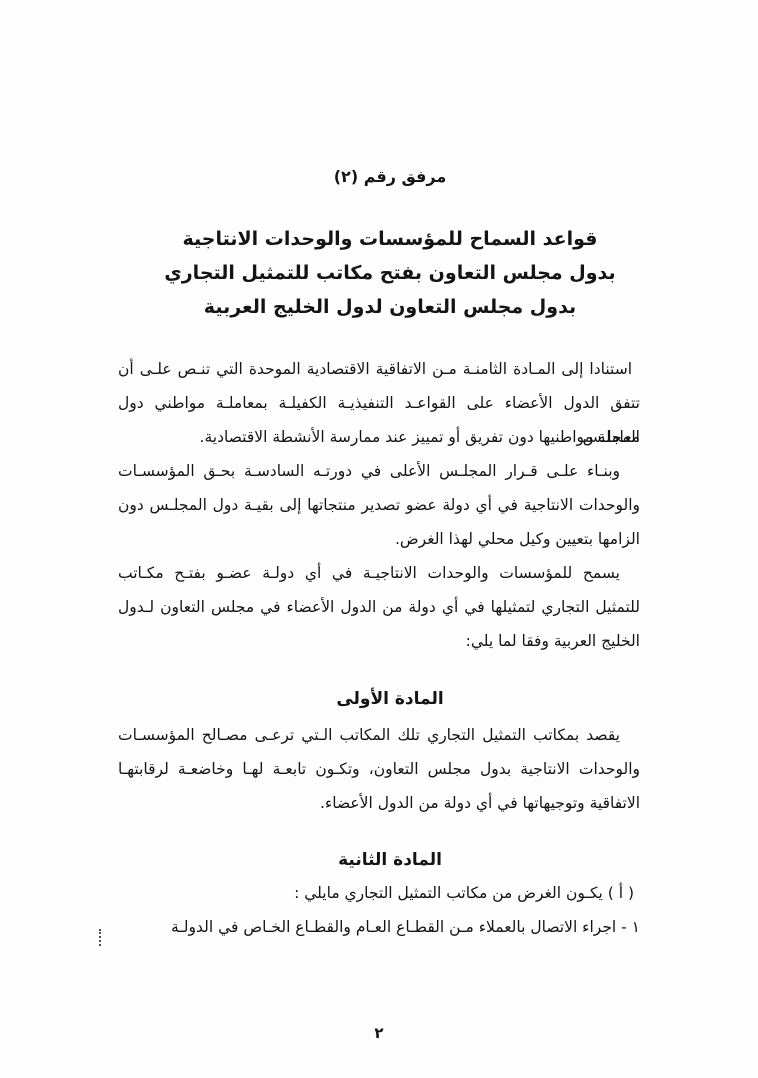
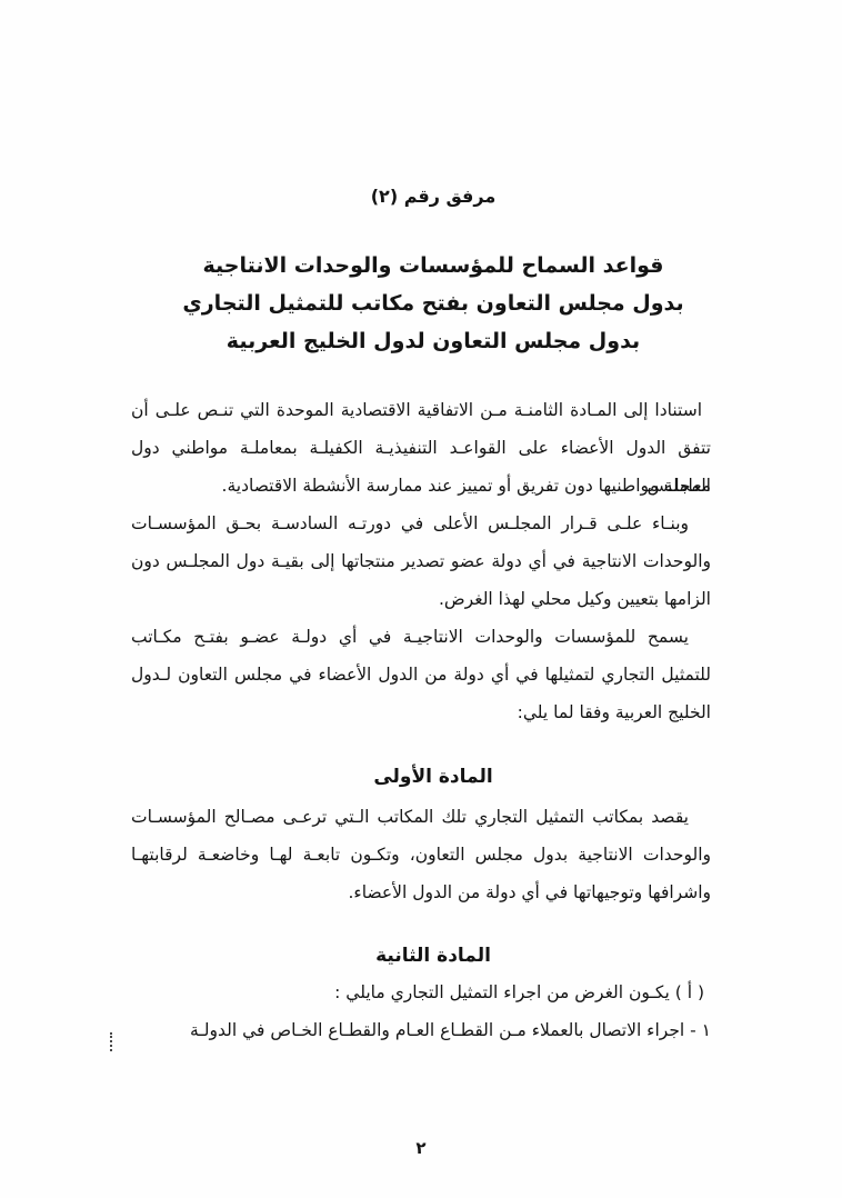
  مرفق رقم (٢)
  قواعد السماح للمؤسسات والوحدات الانتاجية
  بدول مجلس التعاون بفتح مكاتب للتمثيل التجاري
  بدول مجلس التعاون لدول الخليج العربية
  استنادا إلى المـادة الثامنـة مـن الاتفاقية الاقتصادية الموحدة التي تنـص علـى أن
  تتفق الدول الأعضاء على القواعـد التنفيذيـة الكفيلـة بمعاملـة مواطني دول المجلـس
  معاملة مواطنيها دون تفريق أو تمييز عند ممارسة الأنشطة الاقتصادية.
  وبنـاء علـى قـرار المجلـس الأعلى في دورتـه السادسـة بحـق المؤسسـات
  والوحدات الانتاجية في أي دولة عضو تصدير منتجاتها إلى بقيـة دول المجلـس دون
  الزامها بتعيين وكيل محلي لهذا الغرض.
  يسمح للمؤسسات والوحدات الانتاجيـة في أي دولـة عضـو بفتـح مكـاتب
  للتمثيل التجاري لتمثيلها في أي دولة من الدول الأعضاء في مجلس التعاون لـدول
  الخليج العربية وفقا لما يلي:
  المادة الأولى
  يقصد بمكاتب التمثيل التجاري تلك المكاتب الـتي ترعـى مصـالح المؤسسـات
  والوحدات الانتاجية بدول مجلس التعاون، وتكـون تابعـة لهـا وخاضعـة لرقابتهـا
- الاتفاقية وتوجيهاتها في أي دولة من الدول الأعضاء.
+ واشرافها وتوجيهاتها في أي دولة من الدول الأعضاء.
  المادة الثانية
- ( أ ) يكـون الغرض من مكاتب التمثيل التجاري مايلي :
+ ( أ ) يكـون الغرض من اجراء التمثيل التجاري مايلي :
  ١ - اجراء الاتصال بالعملاء مـن القطـاع العـام والقطـاع الخـاص في الدولـة
  ٢
